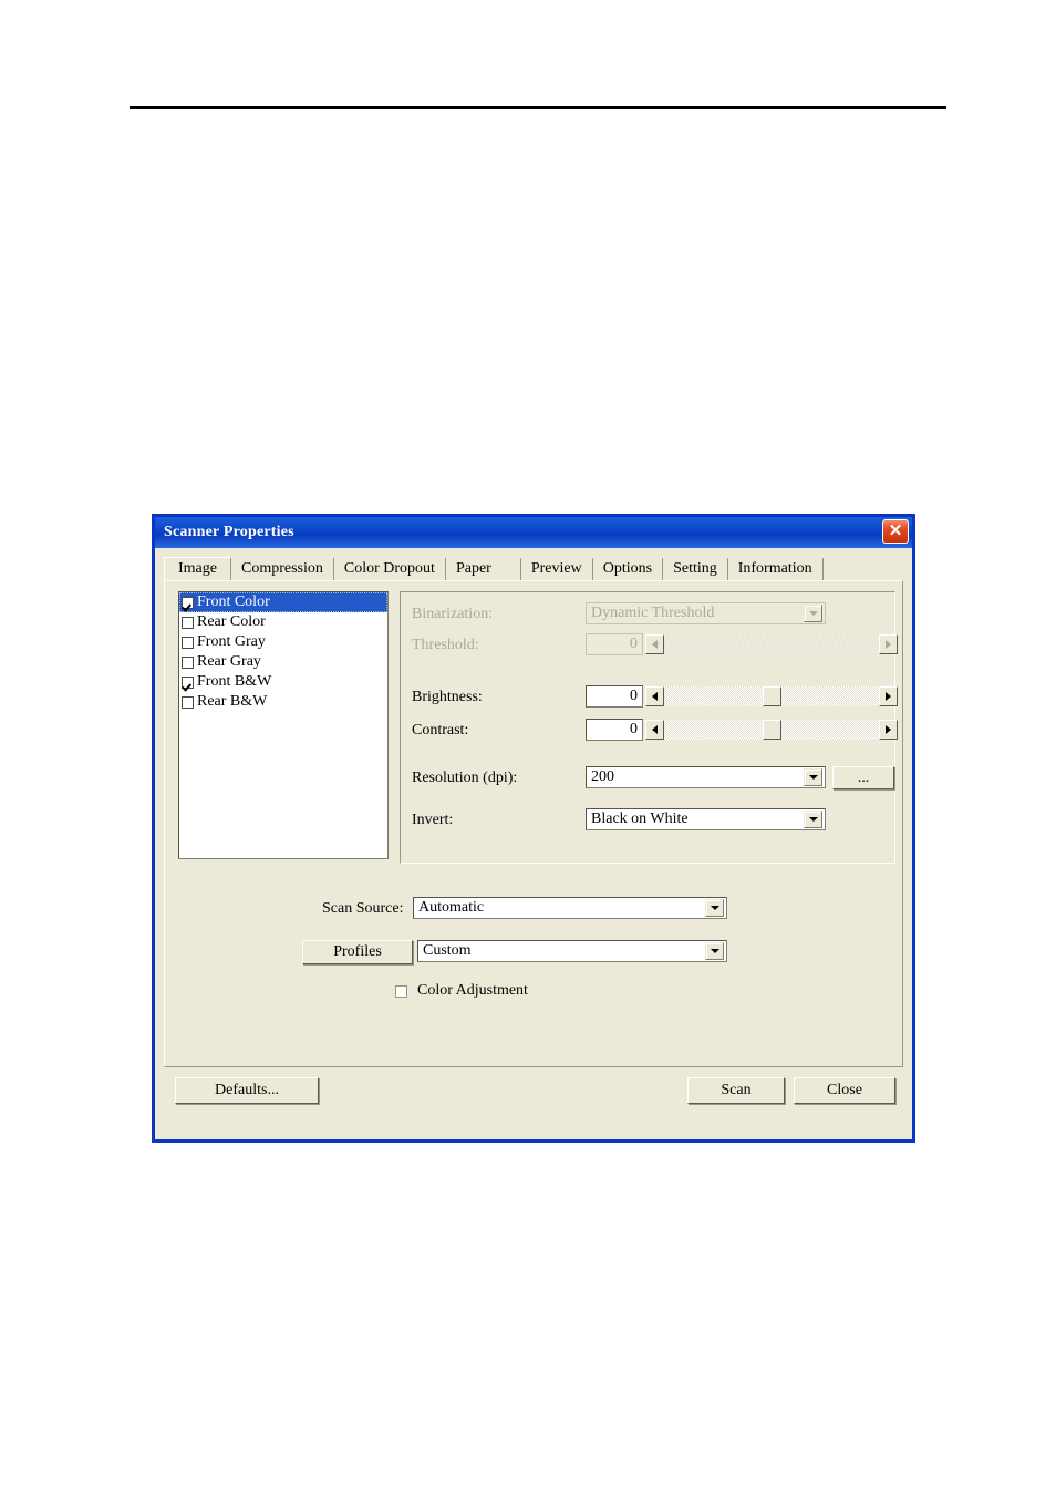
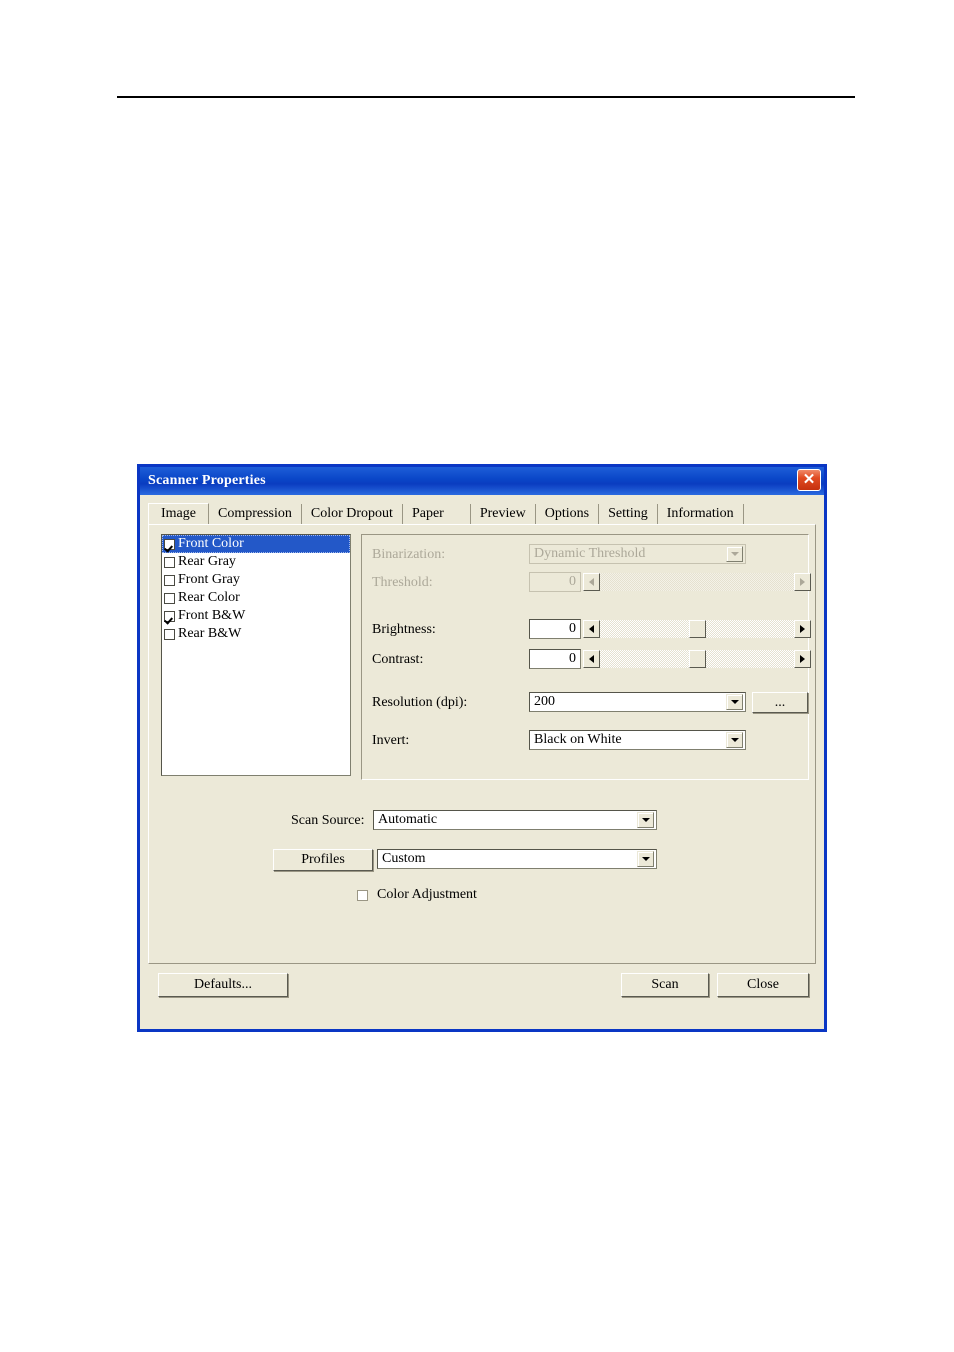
  Scanner Properties
  ✕
  Image
  Compression
  Color Dropout
  Paper
  Preview
  Options
  Setting
  Information
  Front Color
- Rear Color
+ Rear Gray
  Front Gray
- Rear Gray
+ Rear Color
  Front B&W
  Rear B&W
  Binarization:
  Dynamic Threshold
  Threshold:
  0
  Brightness:
  0
  Contrast:
  0
  Resolution (dpi):
  200
  ...
  Invert:
  Black on White
  Scan Source:
  Automatic
  Profiles
  Custom
  Color Adjustment
  Defaults...
  Scan
  Close
